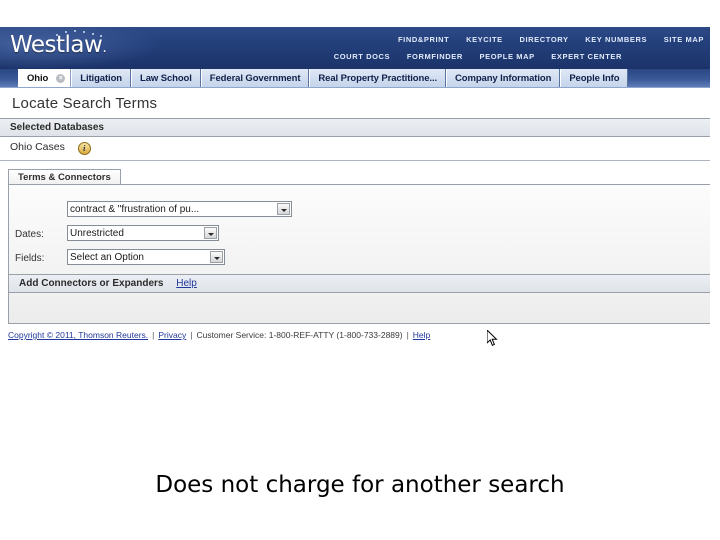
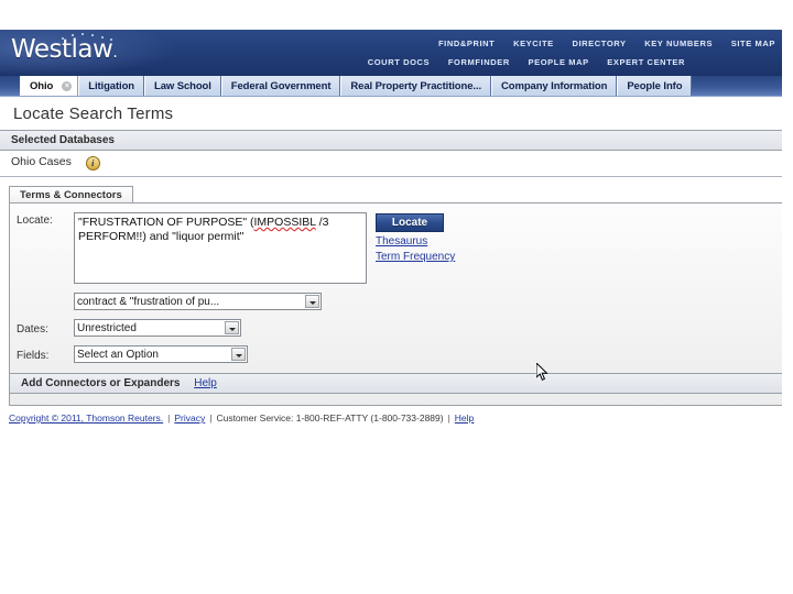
  Westlaw.
  FIND&PRINT KEYCITE DIRECTORY KEY NUMBERS SITE MAP
  COURT DOCS FORMFINDER PEOPLE MAP EXPERT CENTER
  Ohio
  Litigation Law School Federal Government Real Property Practitione... Company Information People Info
  Locate Search Terms
  Selected Databases
  Ohio Cases i
  Terms & Connectors
+ Locate:
+ "FRUSTRATION OF PURPOSE" (IMPOSSIBL /3 PERFORM!!) and "liquor permit"
+ Locate
+ Thesaurus
+ Term Frequency
  contract & "frustration of pu...
  Dates:
  Unrestricted
  Fields:
  Select an Option
  Add Connectors or Expanders Help
  Copyright © 2011, Thomson Reuters. | Privacy | Customer Service: 1-800-REF-ATTY (1-800-733-2889) | Help
- Does not charge for another search
